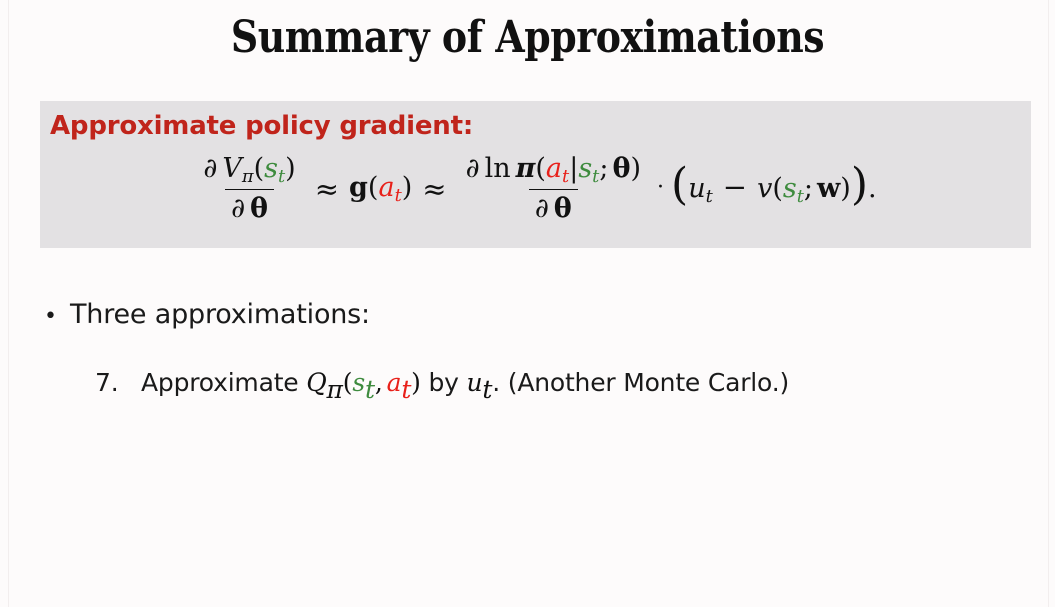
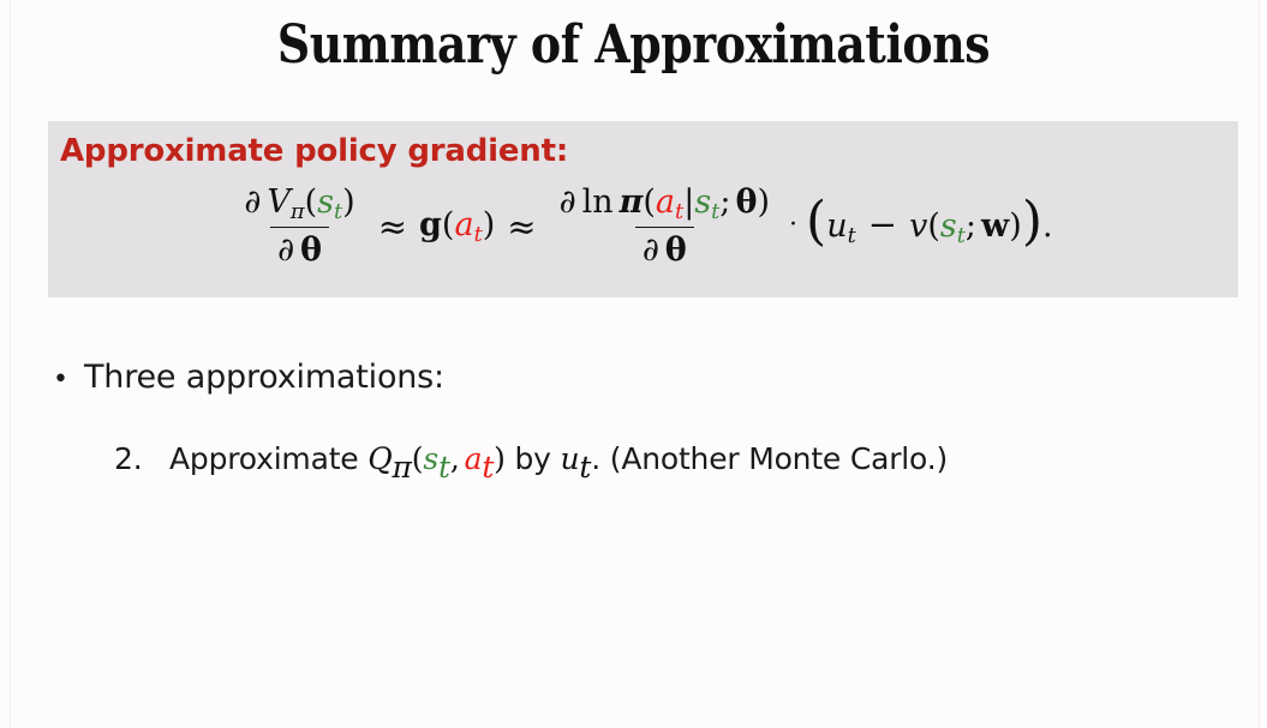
  Summary of Approximations
  Approximate policy gradient:
  ∂ Vπ(st)
  ∂ θ
  ≈
  g(at)
  ≈
  ∂ ln π(at|st; θ)
  ∂ θ
  ·
  (ut − v(st; w)).
  •
  Three approximations:
- 7.
+ 2.
  Approximate Qπ(st, at) by ut. (Another Monte Carlo.)
